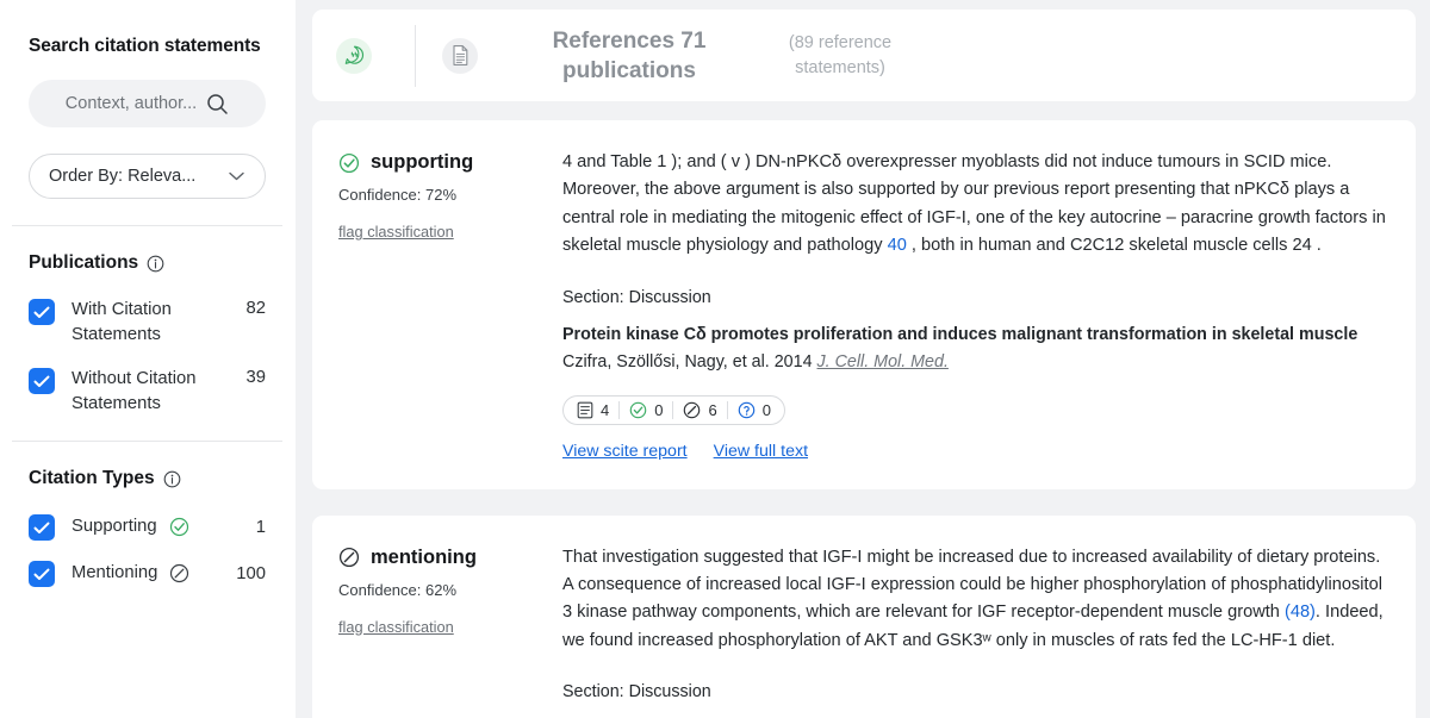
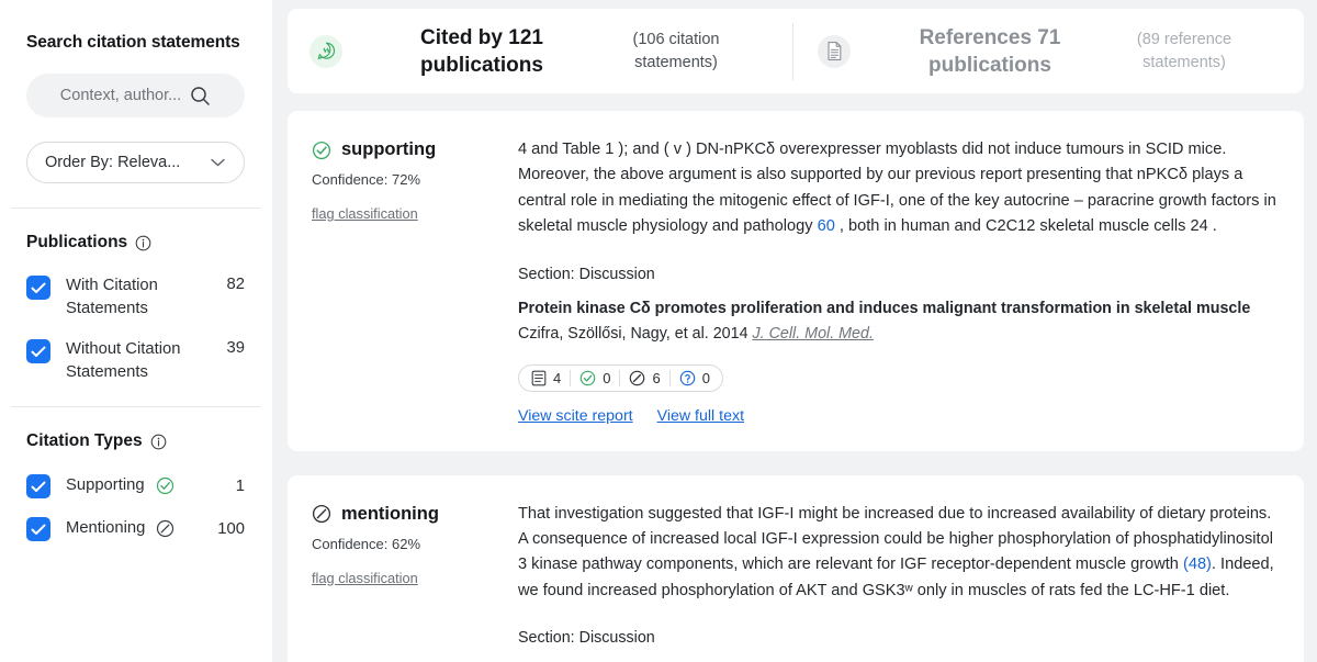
  Search citation statements
  Context, author...
  Order By: Releva...
  Publications
  With Citation Statements
  82
  Without Citation Statements
  39
  Citation Types
  Supporting
  1
  Mentioning
  100
+ Cited by 121 publications
+ (106 citation statements)
  References 71 publications
  (89 reference statements)
  supporting
  Confidence: 72%
  flag classification
- 4 and Table 1 ); and ( v ) DN-nPKCδ overexpresser myoblasts did not induce tumours in SCID mice. Moreover, the above argument is also supported by our previous report presenting that nPKCδ plays a central role in mediating the mitogenic effect of IGF-I, one of the key autocrine – paracrine growth factors in skeletal muscle physiology and pathology 40 , both in human and C2C12 skeletal muscle cells 24 .
+ 4 and Table 1 ); and ( v ) DN-nPKCδ overexpresser myoblasts did not induce tumours in SCID mice. Moreover, the above argument is also supported by our previous report presenting that nPKCδ plays a central role in mediating the mitogenic effect of IGF-I, one of the key autocrine – paracrine growth factors in skeletal muscle physiology and pathology 60 , both in human and C2C12 skeletal muscle cells 24 .
  Section: Discussion
  Protein kinase Cδ promotes proliferation and induces malignant transformation in skeletal muscle Czifra, Szöllősi, Nagy, et al. 2014 J. Cell. Mol. Med.
  4
  0
  6
  0
  View scite report
  View full text
  mentioning
  Confidence: 62%
  flag classification
  That investigation suggested that IGF-I might be increased due to increased availability of dietary proteins. A consequence of increased local IGF-I expression could be higher phosphorylation of phosphatidylinositol 3 kinase pathway components, which are relevant for IGF receptor-dependent muscle growth (48). Indeed, we found increased phosphorylation of AKT and GSK3ʷ only in muscles of rats fed the LC-HF-1 diet.
  Section: Discussion
